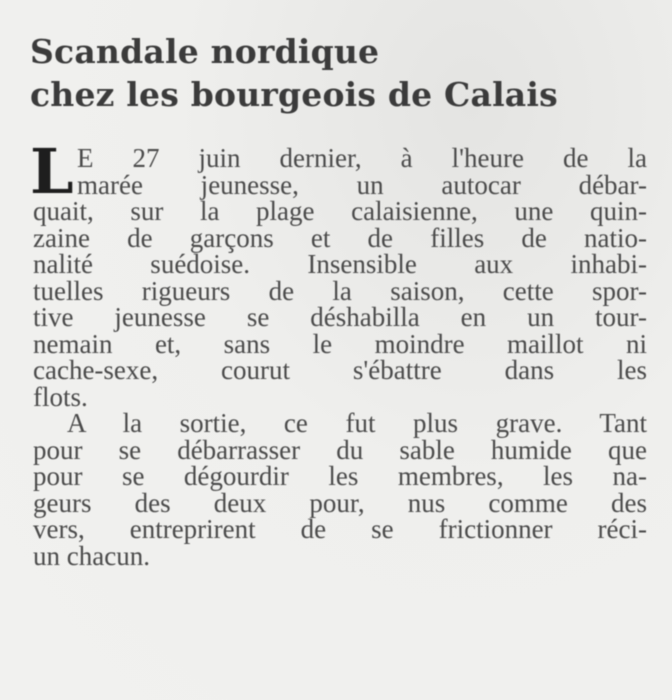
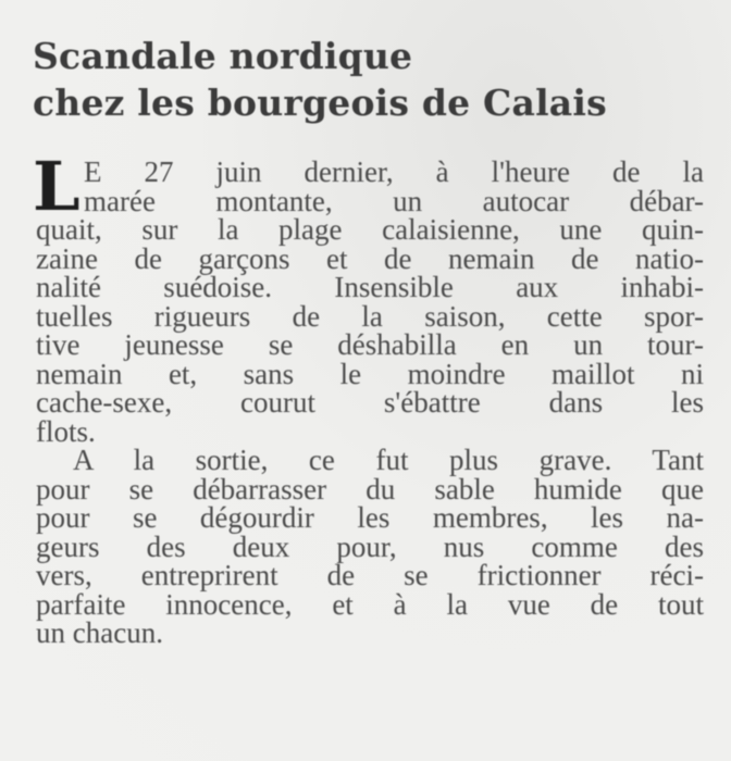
  Scandale nordique
  chez les bourgeois de Calais
  L
  E 27 juin dernier, à l'heure de la
- marée jeunesse, un autocar débar-
+ marée montante, un autocar débar-
  quait, sur la plage calaisienne, une quin-
- zaine de garçons et de filles de natio-
+ zaine de garçons et de nemain de natio-
  nalité suédoise. Insensible aux inhabi-
  tuelles rigueurs de la saison, cette spor-
  tive jeunesse se déshabilla en un tour-
  nemain et, sans le moindre maillot ni
  cache-sexe, courut s'ébattre dans les
  flots.
  A la sortie, ce fut plus grave. Tant
  pour se débarrasser du sable humide que
  pour se dégourdir les membres, les na-
  geurs des deux pour, nus comme des
  vers, entreprirent de se frictionner réci-
+ parfaite innocence, et à la vue de tout
  un chacun.
